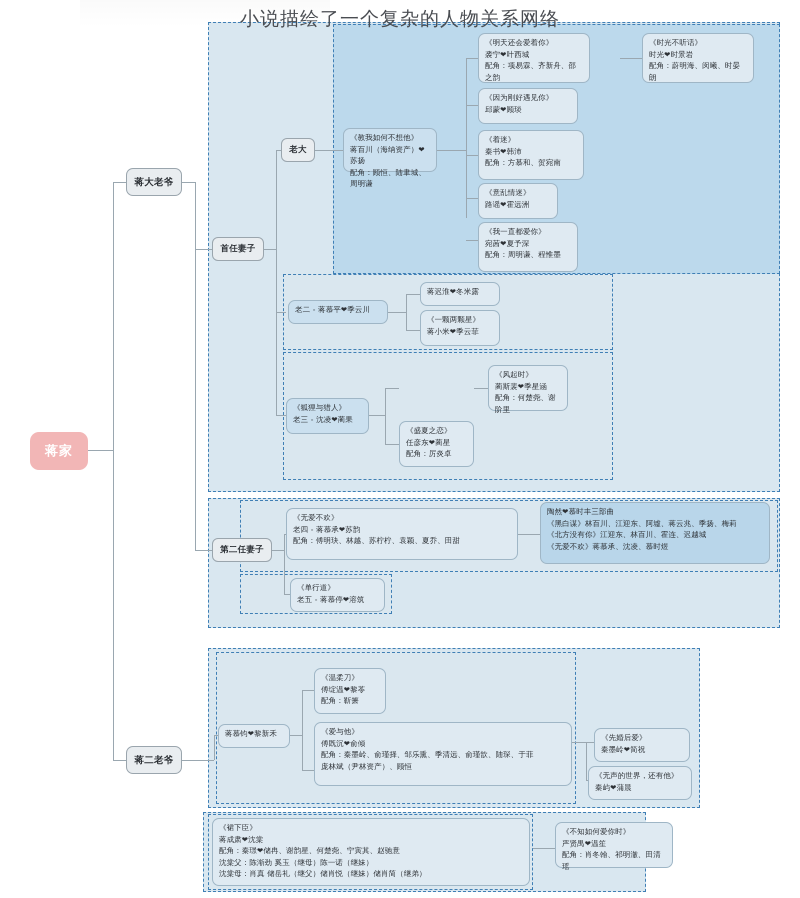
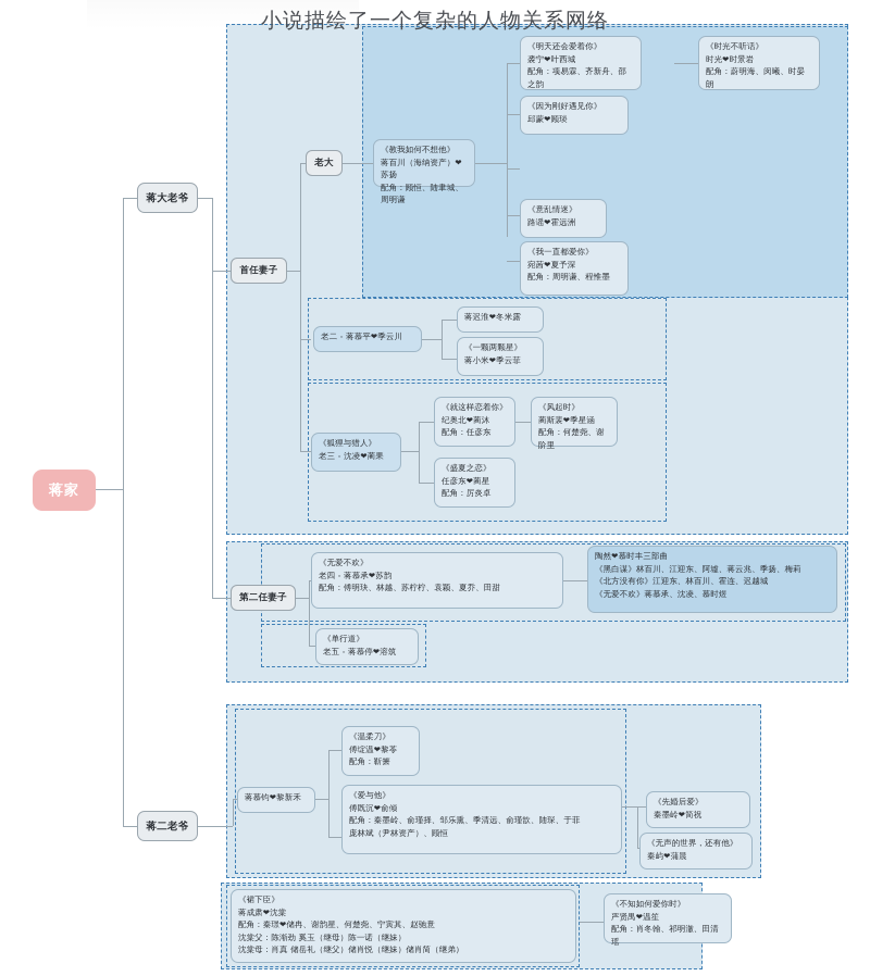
  小说描绘了一个复杂的人物关系网络
  蒋家
  蒋大老爷
  蒋二老爷
  首任妻子
  第二任妻子
  老大
  《教我如何不想他》
  蒋百川（海纳资产）❤苏扬
  配角：顾恒、陆聿城、周明谦
  《明天还会爱着你》
  袭宁❤叶西城
  配角：项易霖、齐新舟、邵之韵
  《时光不听话》
  时光❤时景岩
  配角：蔚明海、闵曦、时晏朗
  《因为刚好遇见你》
  邱蒙❤顾琰
- 《着迷》
- 秦书❤韩沛
- 配角：方慕和、贺宛南
  《意乱情迷》
  路谣❤霍远洲
  《我一直都爱你》
  宛茜❤夏予深
  配角：周明谦、程惟墨
  老二 - 蒋慕平❤季云川
  蒋迟淮❤冬米露
  《一颗两颗星》
  蒋小米❤季云菲
  《狐狸与猎人》
  老三 - 沈凌❤蔺果
+ 《就这样恋着你》
+ 纪奥北❤蔺沐
+ 配角：任彦东
  《盛夏之恋》
  任彦东❤蔺星
  配角：厉炎卓
  《风起时》
  蔺斯裴❤季星涵
  配角：何楚尧、谢阶里
  《无爱不欢》
  老四 - 蒋慕承❤苏韵
  配角：傅明玦、林越、苏柠柠、袁颖、夏乔、田甜
  陶然❤慕时丰三部曲
  《黑白谋》林百川、江迎东、阿墟、蒋云兆、季扬、梅莉
  《北方没有你》江迎东、林百川、霍连、迟越城
  《无爱不欢》蒋慕承、沈凌、慕时煜
  《单行道》
  老五 - 蒋慕停❤溶筑
  蒋慕钧❤黎新禾
  《温柔刀》
  傅绽温❤黎苓
  配角：靳箫
  《爱与他》
  傅既沉❤俞倾
  配角：秦墨岭、俞瑾择、邹乐熏、季清远、俞瑾歆、陆琛、于菲
  庞林斌（尹林资产）、顾恒
  《先婚后爱》
  秦墨岭❤简祝
  《无声的世界，还有他》
  秦屿❤蒲晨
  《裙下臣》
  蒋成肃❤沈棠
  配角：秦璟❤储冉、谢韵星、何楚尧、宁寅其、赵驰意
  沈棠父：陈渐劲 奚玉（继母）陈一诺（继妹）
  沈棠母：肖真 储岳礼（继父）储肖悦（继妹）储肖简（继弟）
  《不知如何爱你时》
  严贤禺❤温笙
  配角：肖冬翰、祁明澈、田清瑶
